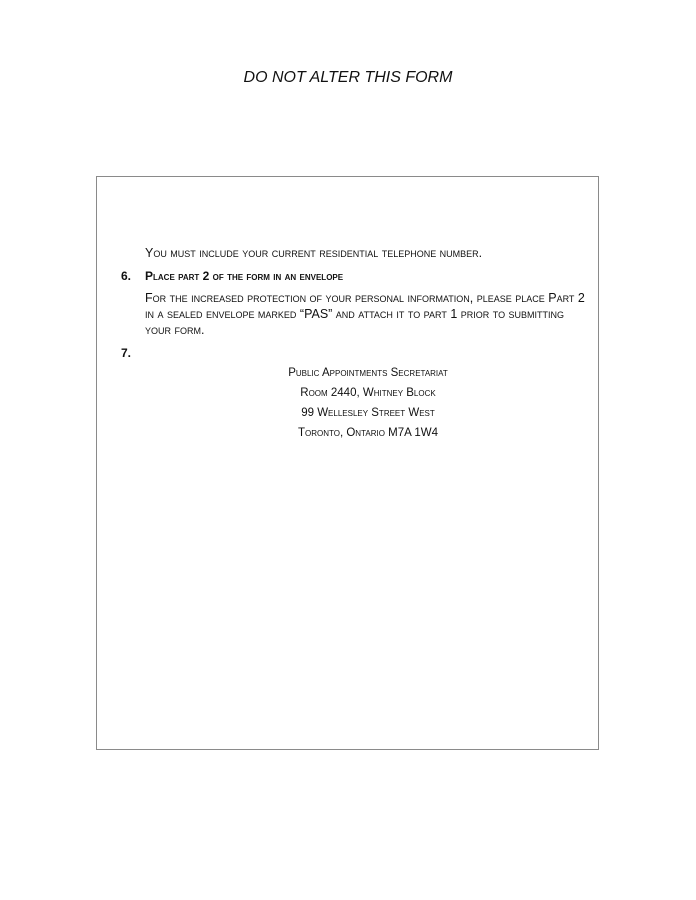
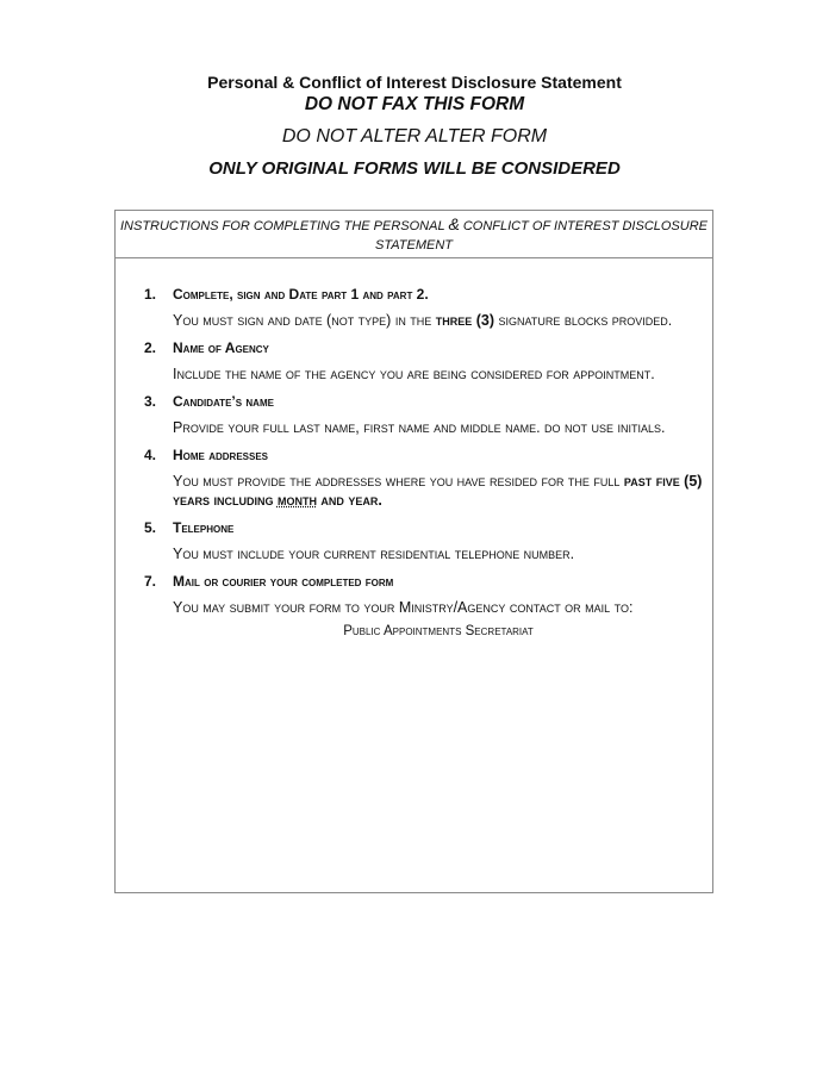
+ Personal & Conflict of Interest Disclosure Statement
+ DO NOT FAX THIS FORM
- DO NOT ALTER THIS FORM
+ DO NOT ALTER ALTER FORM
+ ONLY ORIGINAL FORMS WILL BE CONSIDERED
+ INSTRUCTIONS FOR COMPLETING THE PERSONAL & CONFLICT OF INTEREST DISCLOSURE STATEMENT
+ 1.
+ Complete, sign and Date part 1 and part 2.
+ You must sign and date (not type) in the three (3) signature blocks provided.
+ 2.
+ Name of Agency
+ Include the name of the agency you are being considered for appointment.
+ 3.
+ Candidate’s name
+ Provide your full last name, first name and middle name. do not use initials.
+ 4.
+ Home addresses
+ You must provide the addresses where you have resided for the full past five (5) years including month and year.
+ 5.
+ Telephone
  You must include your current residential telephone number.
- 6.
- Place part 2 of the form in an envelope
- For the increased protection of your personal information, please place Part 2 in a sealed envelope marked “PAS” and attach it to part 1 prior to submitting your form.
  7.
+ Mail or courier your completed form
+ You may submit your form to your Ministry/Agency contact or mail to:
  Public Appointments Secretariat
- Room 2440, Whitney Block
- 99 Wellesley Street West
- Toronto, Ontario M7A 1W4
